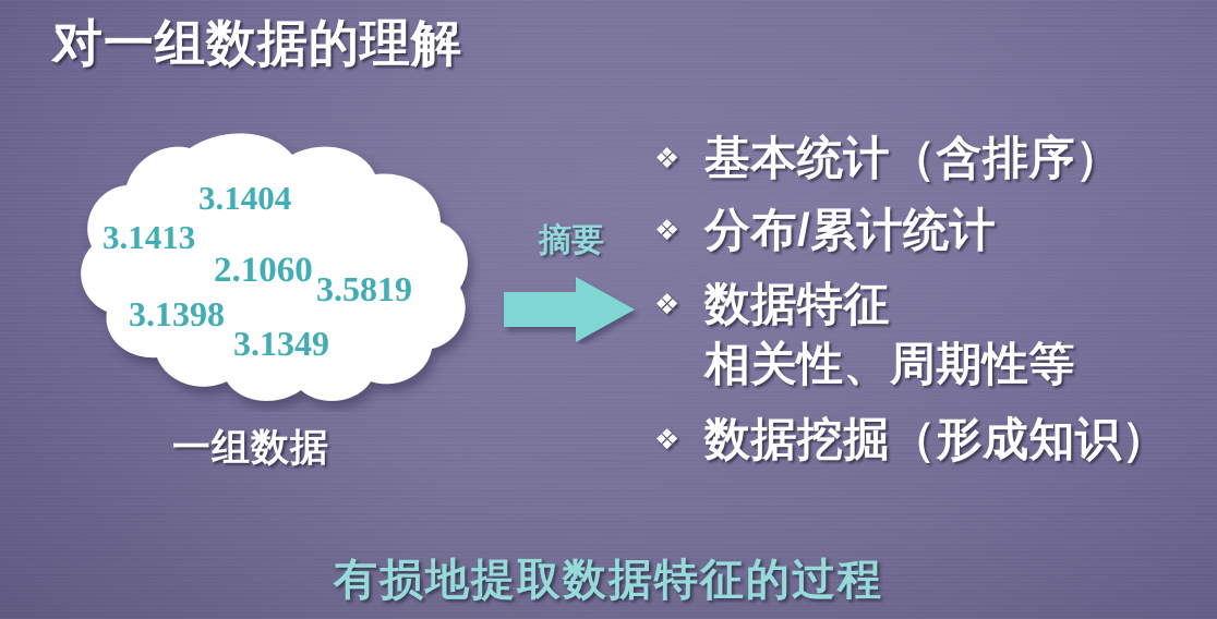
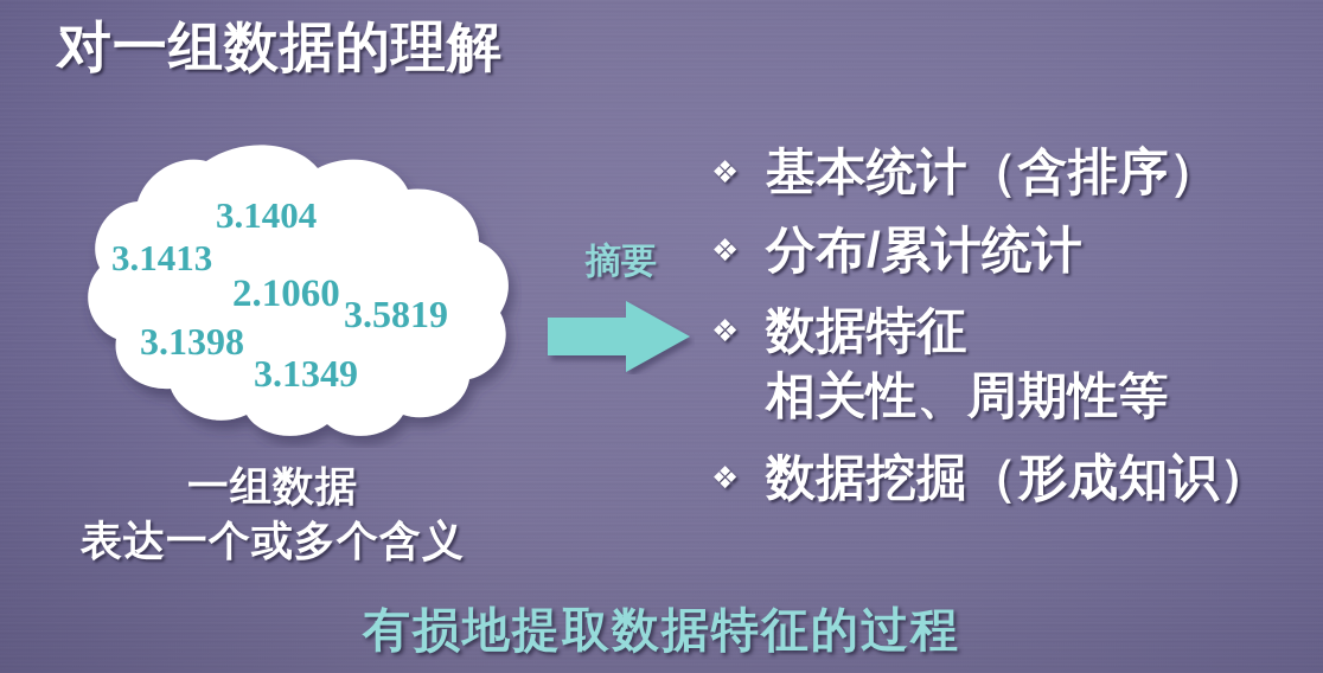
  对一组数据的理解
  3.1404
  3.1413
  2.1060
  3.5819
  3.1398
  3.1349
  一组数据
+ 表达一个或多个含义
  摘要
  ❖
  基本统计（含排序）
  ❖
  分布/累计统计
  ❖
  数据特征
  相关性、周期性等
  ❖
  数据挖掘（形成知识）
  有损地提取数据特征的过程
